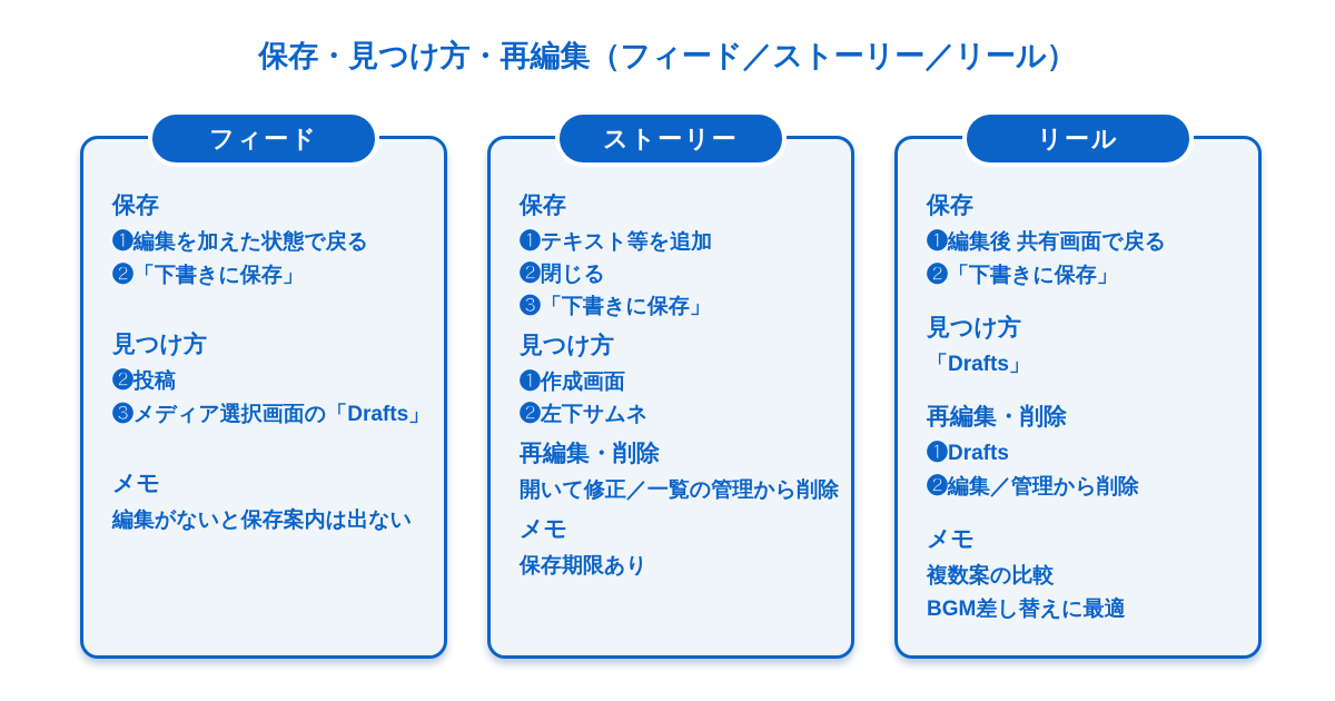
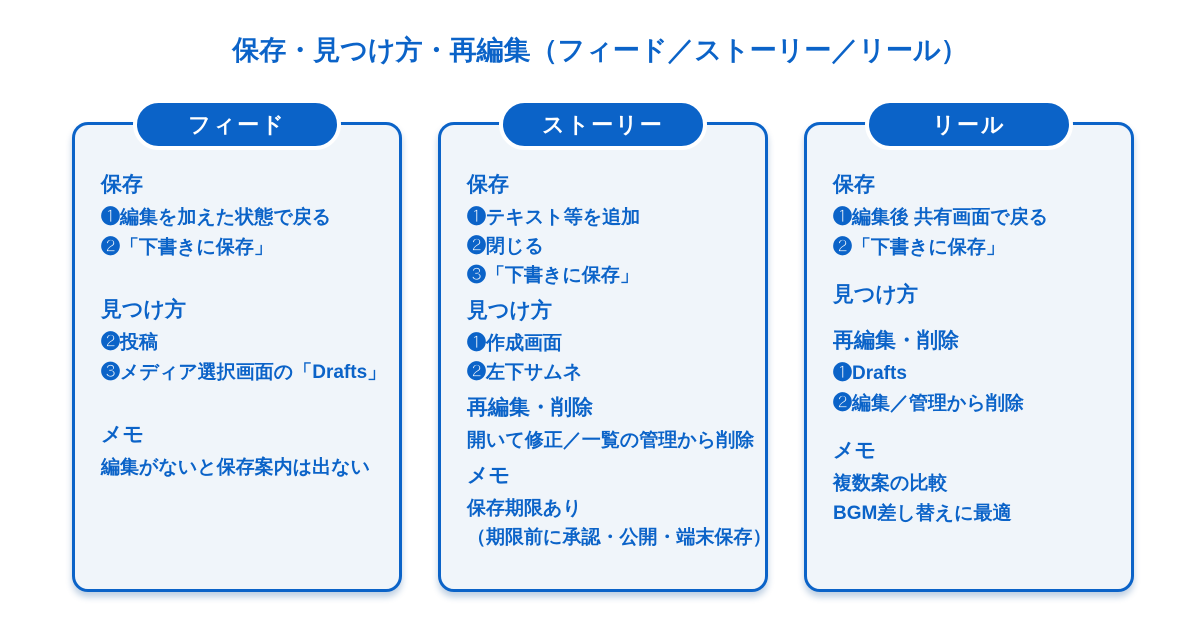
  保存・見つけ方・再編集（フィード／ストーリー／リール）
  フィード
  保存
  ❶編集を加えた状態で戻る
  ❷「下書きに保存」
  見つけ方
  ❷投稿
  ❸メディア選択画面の「Drafts」
  メモ
  編集がないと保存案内は出ない
  ストーリー
  保存
  ❶テキスト等を追加
  ❷閉じる
  ❸「下書きに保存」
  見つけ方
  ❶作成画面
  ❷左下サムネ
  再編集・削除
  開いて修正／一覧の管理から削除
  メモ
  保存期限あり
+ （期限前に承認・公開・端末保存）
  リール
  保存
  ❶編集後 共有画面で戻る
  ❷「下書きに保存」
  見つけ方
- 「Drafts」
  再編集・削除
  ❶Drafts
  ❷編集／管理から削除
  メモ
  複数案の比較
  BGM差し替えに最適
